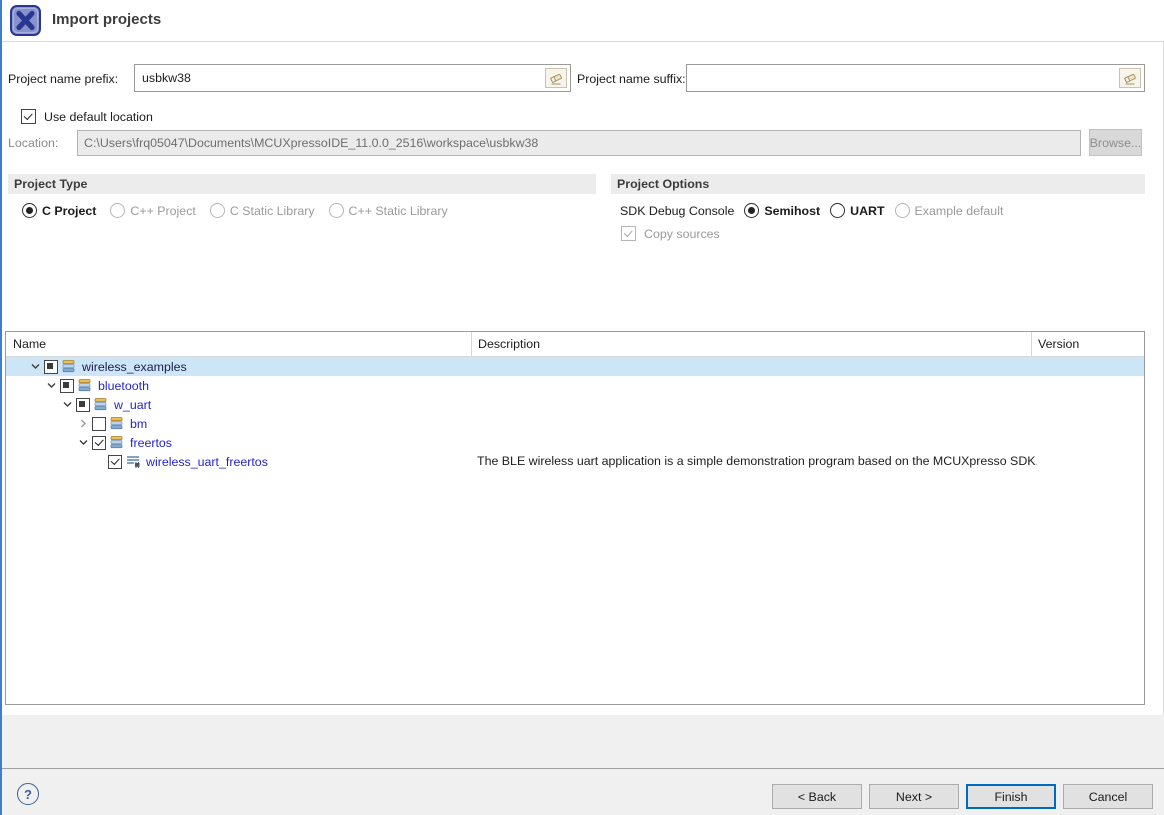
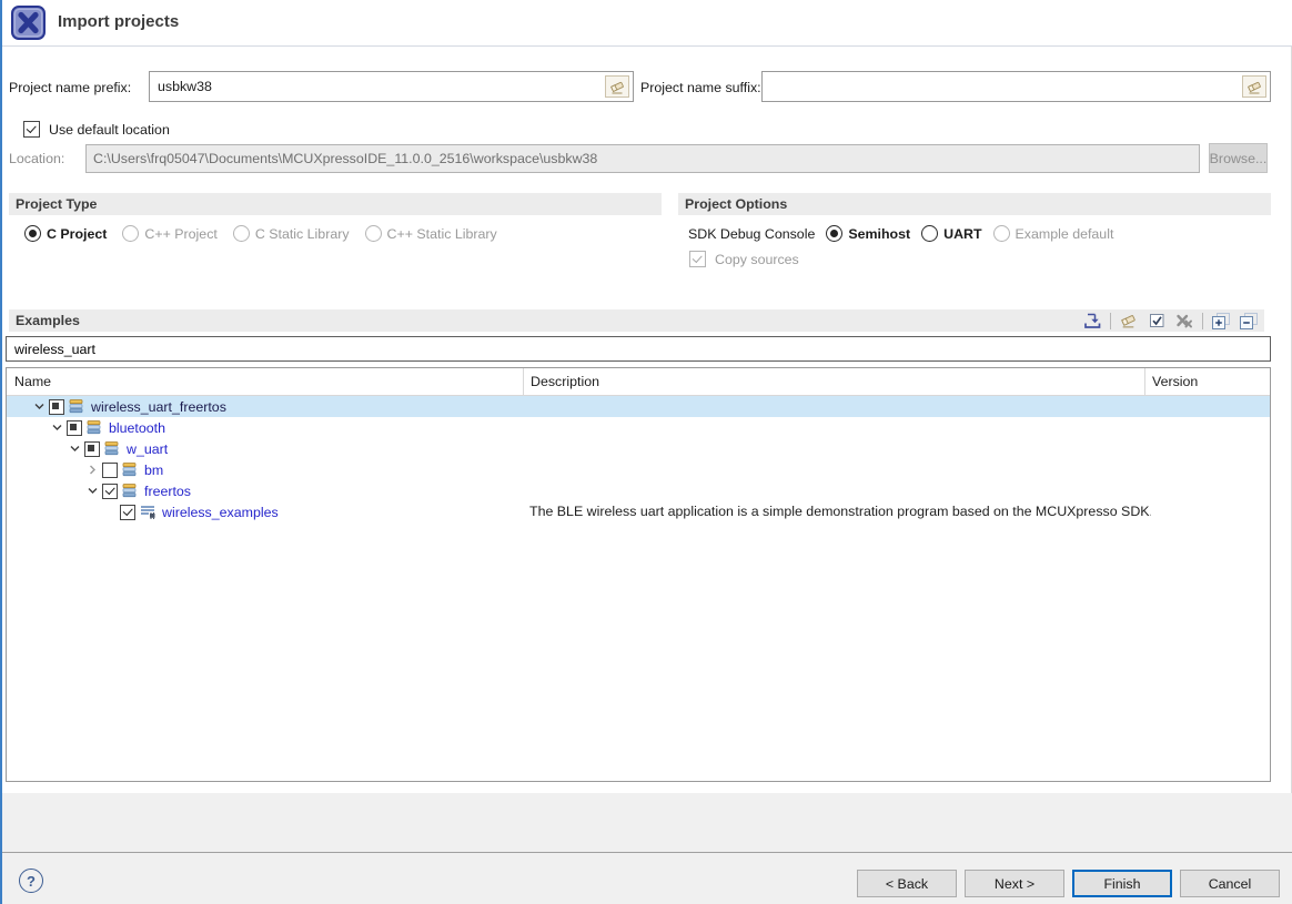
  Import projects
  Project name prefix:
  usbkw38
  Project name suffix:
  Use default location
  Location:
  C:\Users\frq05047\Documents\MCUXpressoIDE_11.0.0_2516\workspace\usbkw38
  Browse...
  Project Type
  C Project
  C++ Project
  C Static Library
  C++ Static Library
  Project Options
  SDK Debug Console
  Semihost
  UART
  Example default
  Copy sources
+ Examples
+ wireless_uart
  Name
  Description
  Version
- wireless_examples
+ wireless_uart_freertos
  bluetooth
  w_uart
  bm
  freertos
- wireless_uart_freertos
+ wireless_examples
  The BLE wireless uart application is a simple demonstration program based on the MCUXpresso SDK
  ?
  < Back
  Next >
  Finish
  Cancel
